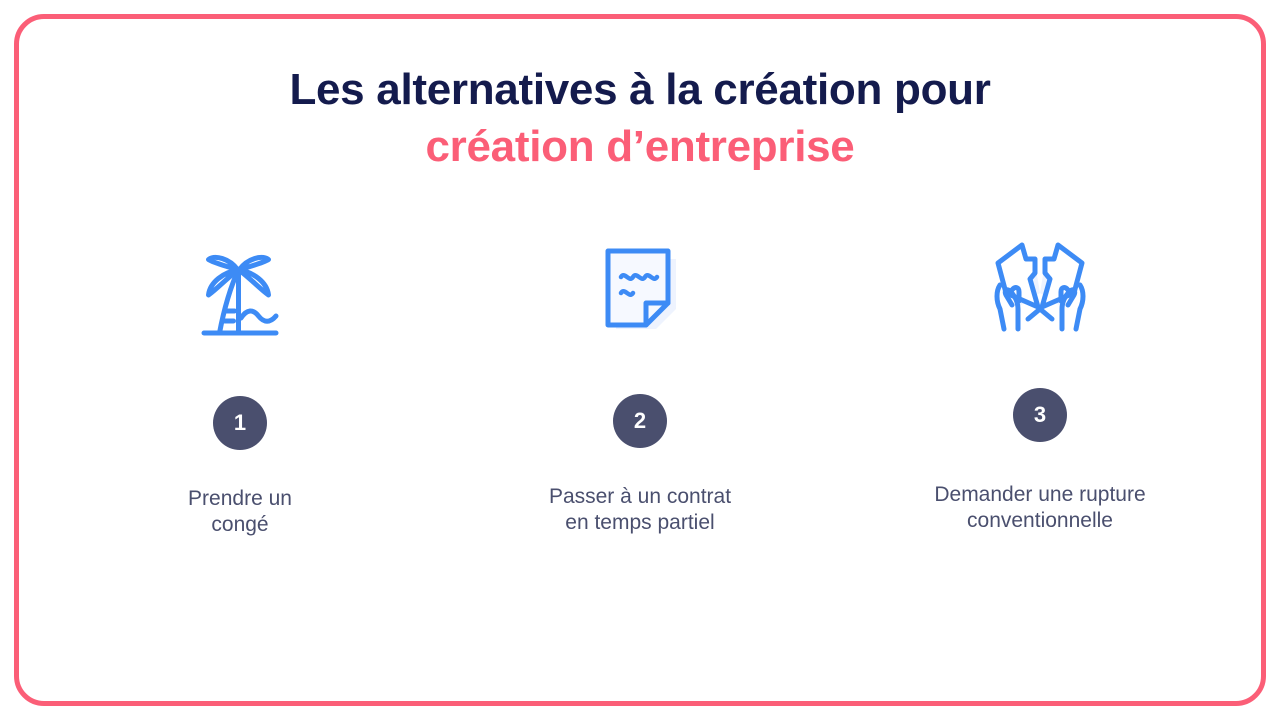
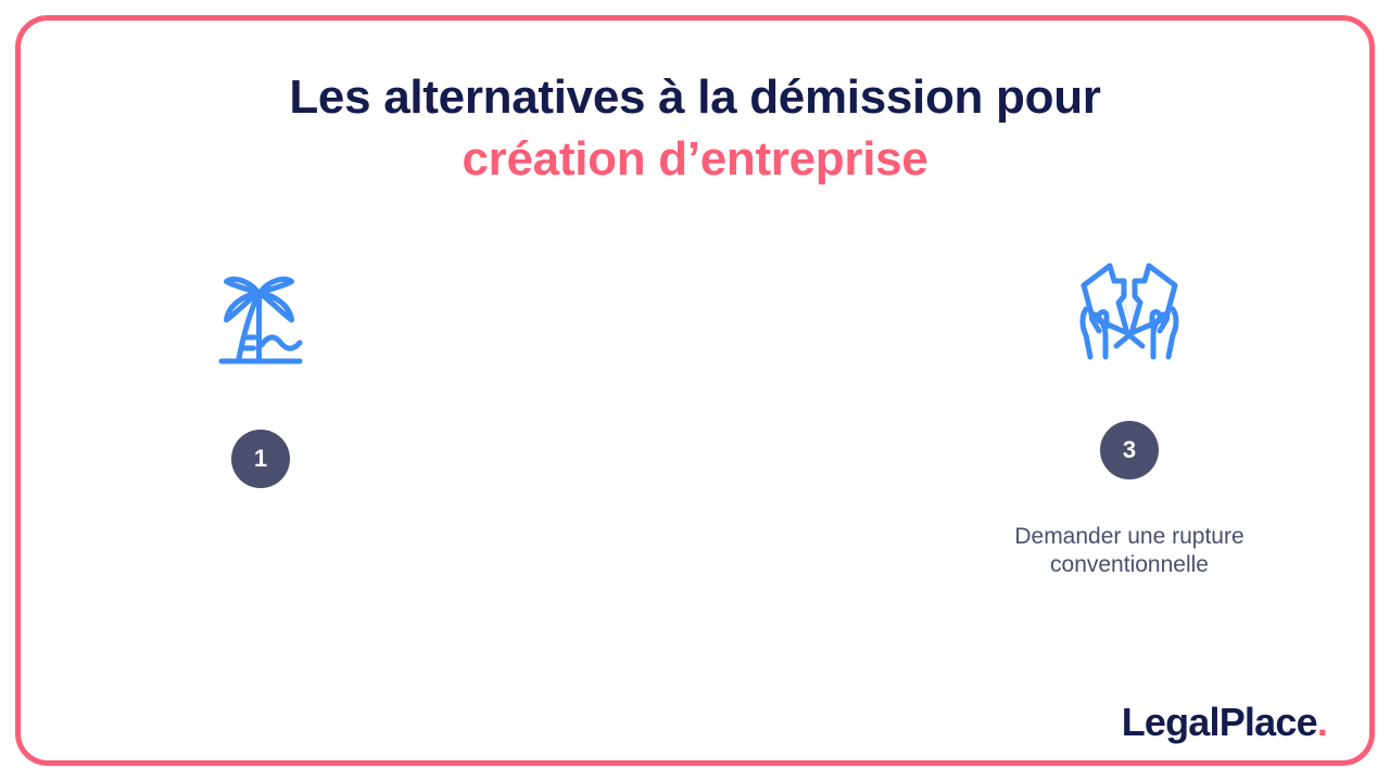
- Les alternatives à la création pour
+ Les alternatives à la démission pour
  création d’entreprise
  1
- Prendre un
- congé
- 2
- Passer à un contrat
- en temps partiel
  3
  Demander une rupture
  conventionnelle
+ LegalPlace.
